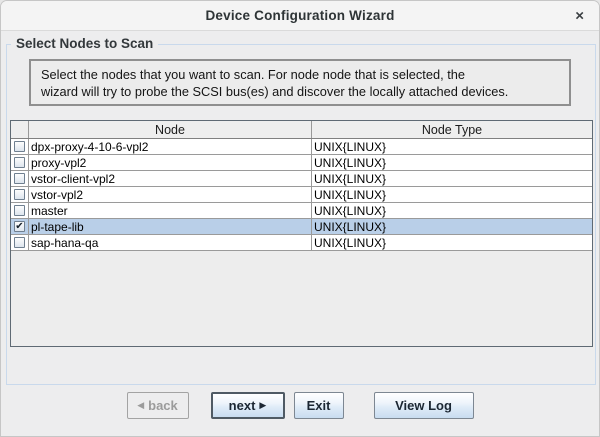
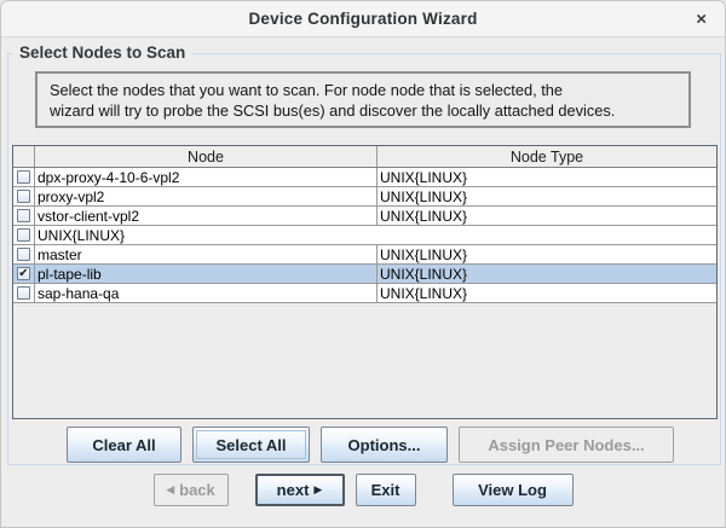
  Device Configuration Wizard
  ×
  Select Nodes to Scan
  Select the nodes that you want to scan. For node node that is selected, the
  wizard will try to probe the SCSI bus(es) and discover the locally attached devices.
  Node
  Node Type
  dpx-proxy-4-10-6-vpl2
  UNIX{LINUX}
  proxy-vpl2
  UNIX{LINUX}
  vstor-client-vpl2
  UNIX{LINUX}
- vstor-vpl2
  UNIX{LINUX}
  master
  UNIX{LINUX}
  ✔
  pl-tape-lib
  UNIX{LINUX}
  sap-hana-qa
  UNIX{LINUX}
+ Clear All
+ Select All
+ Options...
+ Assign Peer Nodes...
  ◀
  back
  next
  ▶
  Exit
  View Log
